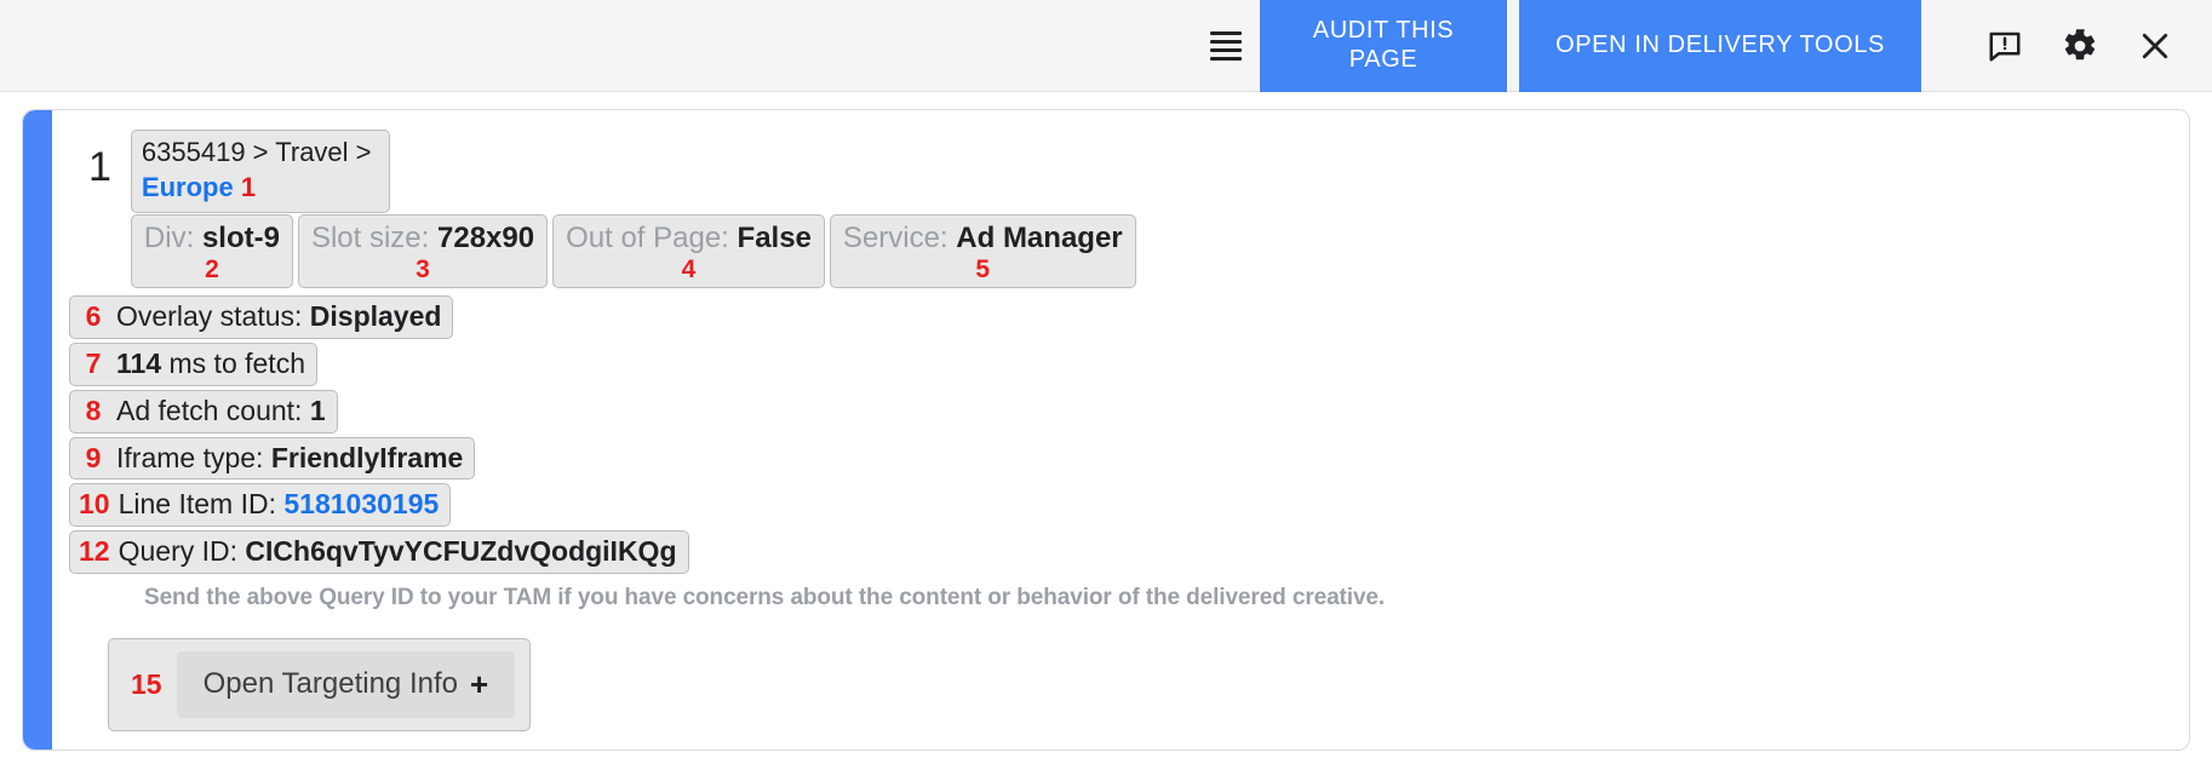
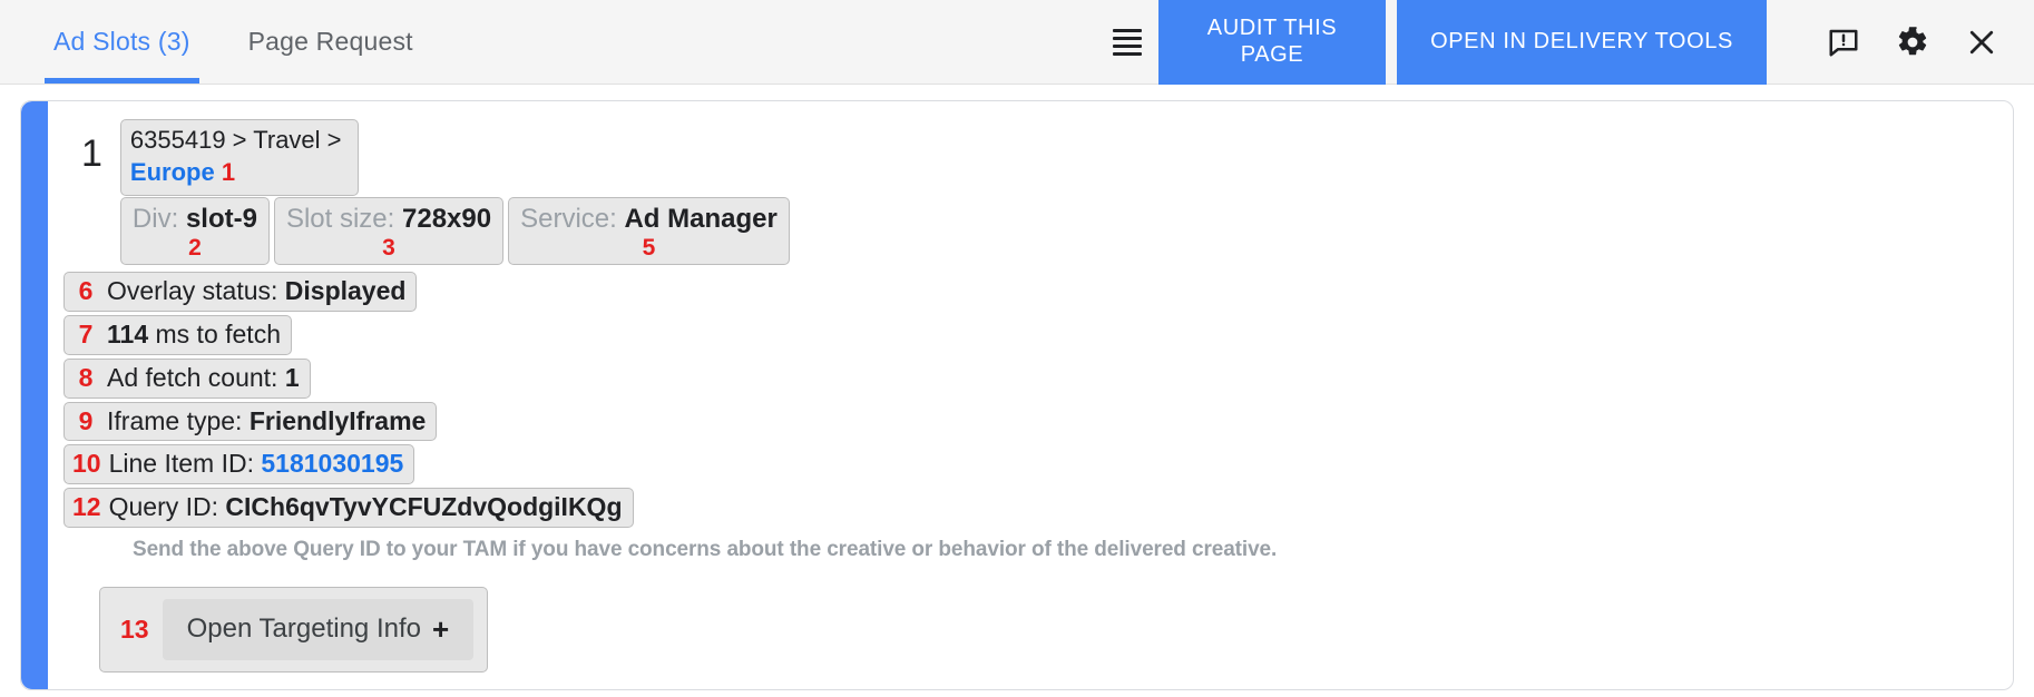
+ Ad Slots (3)
+ Page Request
  AUDIT THIS PAGE
  OPEN IN DELIVERY TOOLS
  1
  6355419 > Travel > Europe 1
  Div: slot-9
  2
  Slot size: 728x90
  3
- Out of Page: False
- 4
  Service: Ad Manager
  5
  6
  Overlay status: Displayed
  7
  114 ms to fetch
  8
  Ad fetch count: 1
  9
  Iframe type: FriendlyIframe
  10
  Line Item ID: 5181030195
  12
  Query ID: CICh6qvTyvYCFUZdvQodgiIKQg
- Send the above Query ID to your TAM if you have concerns about the content or behavior of the delivered creative.
+ Send the above Query ID to your TAM if you have concerns about the creative or behavior of the delivered creative.
- 15
+ 13
  Open Targeting Info
  +
